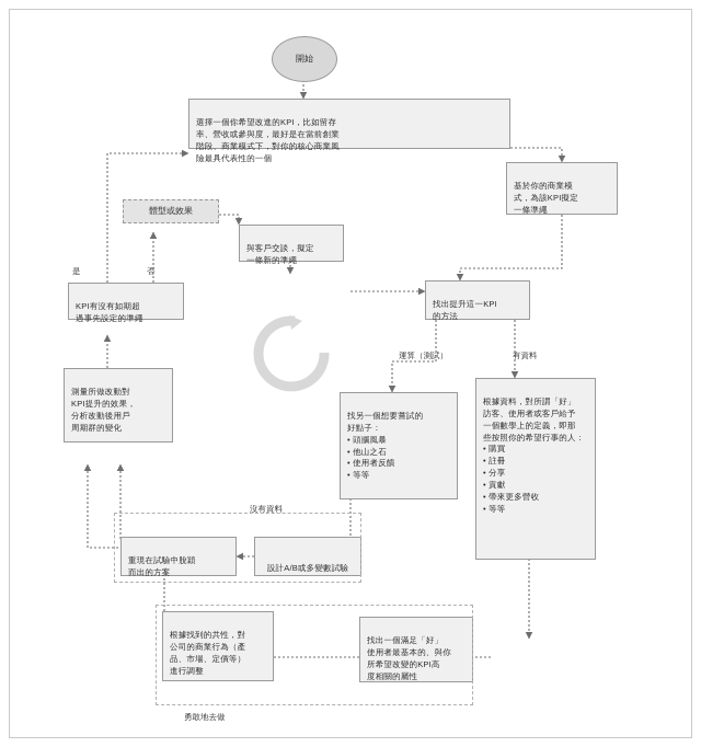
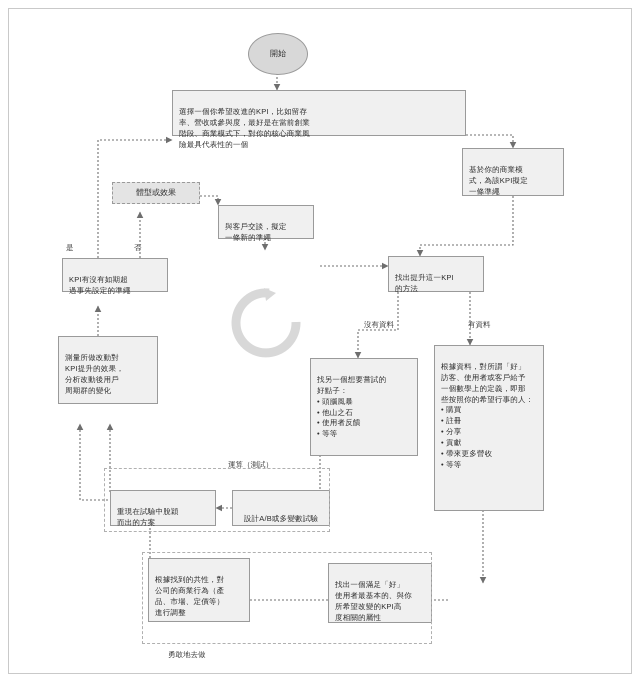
  開始
  選擇一個你希望改進的KPI，比如留存
  率、營收或參與度，最好是在當前創業
  階段、商業模式下，對你的核心商業風
  險最具代表性的一個
  基於你的商業模
  式，為該KPI擬定
  一條準繩
  體型或效果
  與客戶交談，擬定
  一條新的準繩
  KPI有沒有如期超
  過事先設定的準繩
  找出提升這一KPI
  的方法
  測量所做改動對
  KPI提升的效果，
  分析改動後用戶
  周期群的變化
  找另一個想要嘗試的
  好點子：
  • 頭腦風暴
  • 他山之石
  • 使用者反饋
  • 等等
  根據資料，對所謂「好」
  訪客、使用者或客戶給予
  一個數學上的定義，即那
  些按照你的希望行事的人：
  • 購買
  • 註冊
  • 分享
  • 貢獻
  • 帶來更多營收
  • 等等
  設計A/B或多變數試驗
  重現在試驗中脫穎
  而出的方案
  找出一個滿足「好」
  使用者最基本的、與你
  所希望改變的KPI高
  度相關的屬性
  根據找到的共性，對
  公司的商業行為（產
  品、市場、定價等）
  進行調整
  是
  否
- 運算（測試）
+ 沒有資料
  有資料
- 沒有資料
+ 運算（測試）
  勇敢地去做
